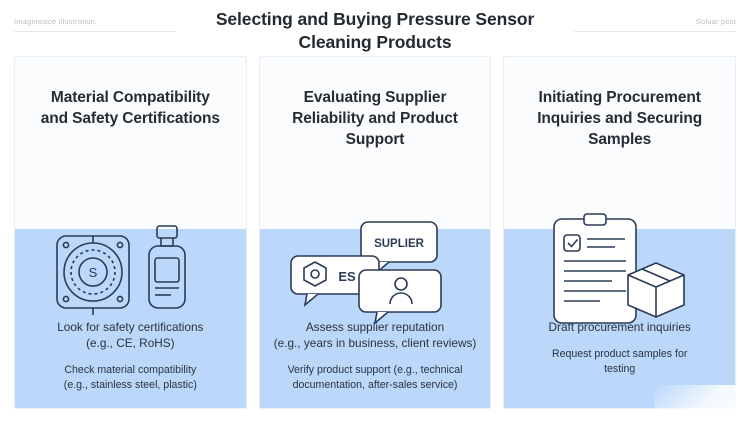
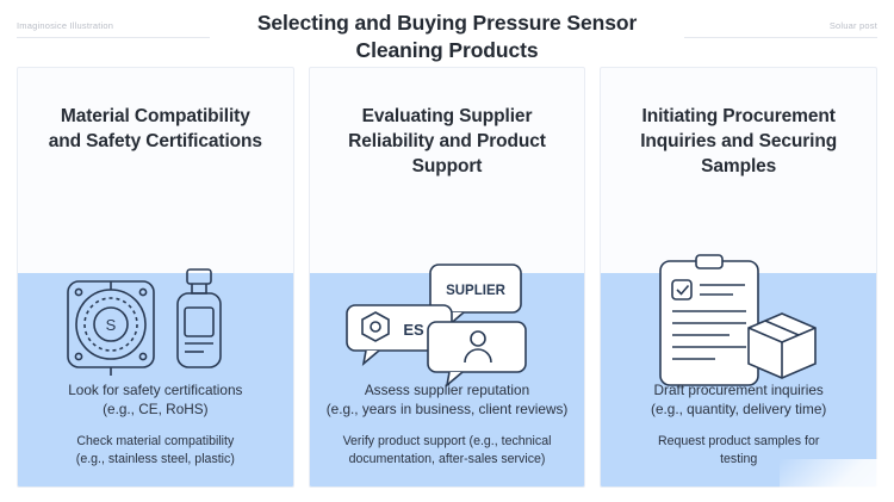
  Imaginosice Illustration
  Soluar post
  Selecting and Buying Pressure Sensor
  Cleaning Products
  Material Compatibility
  and Safety Certifications
  S
  Look for safety certifications
  (e.g., CE, RoHS)
  Check material compatibility
  (e.g., stainless steel, plastic)
  Evaluating Supplier
  Reliability and Product
  Support
  SUPLIER
  ES
  Assess supplier reputation
  (e.g., years in business, client reviews)
  Verify product support (e.g., technical
  documentation, after-sales service)
  Initiating Procurement
  Inquiries and Securing
  Samples
  Draft procurement inquiries
+ (e.g., quantity, delivery time)
  Request product samples for
  testing
